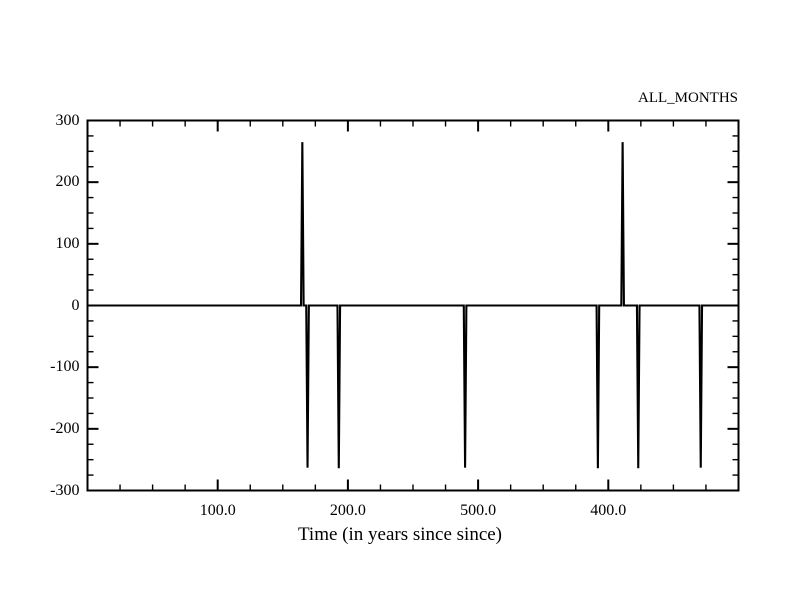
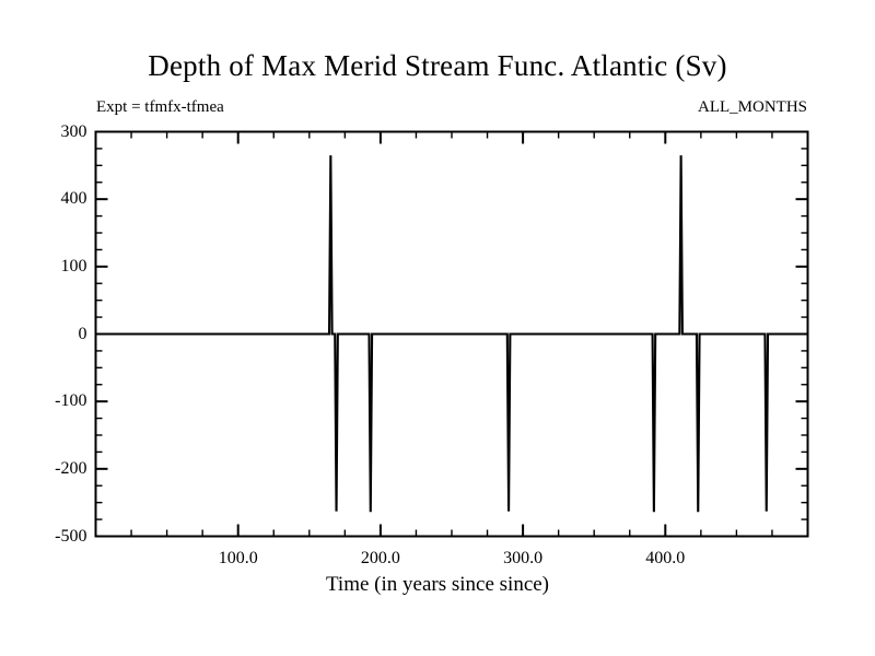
+ Depth of Max Merid Stream Func. Atlantic (Sv)
+ Expt = tfmfx-tfmea
  ALL_MONTHS
  300
- 200
+ 400
  100
  0
  -100
  -200
- -300
+ -500
  100.0
  200.0
- 500.0
+ 300.0
  400.0
  Time (in years since since)
